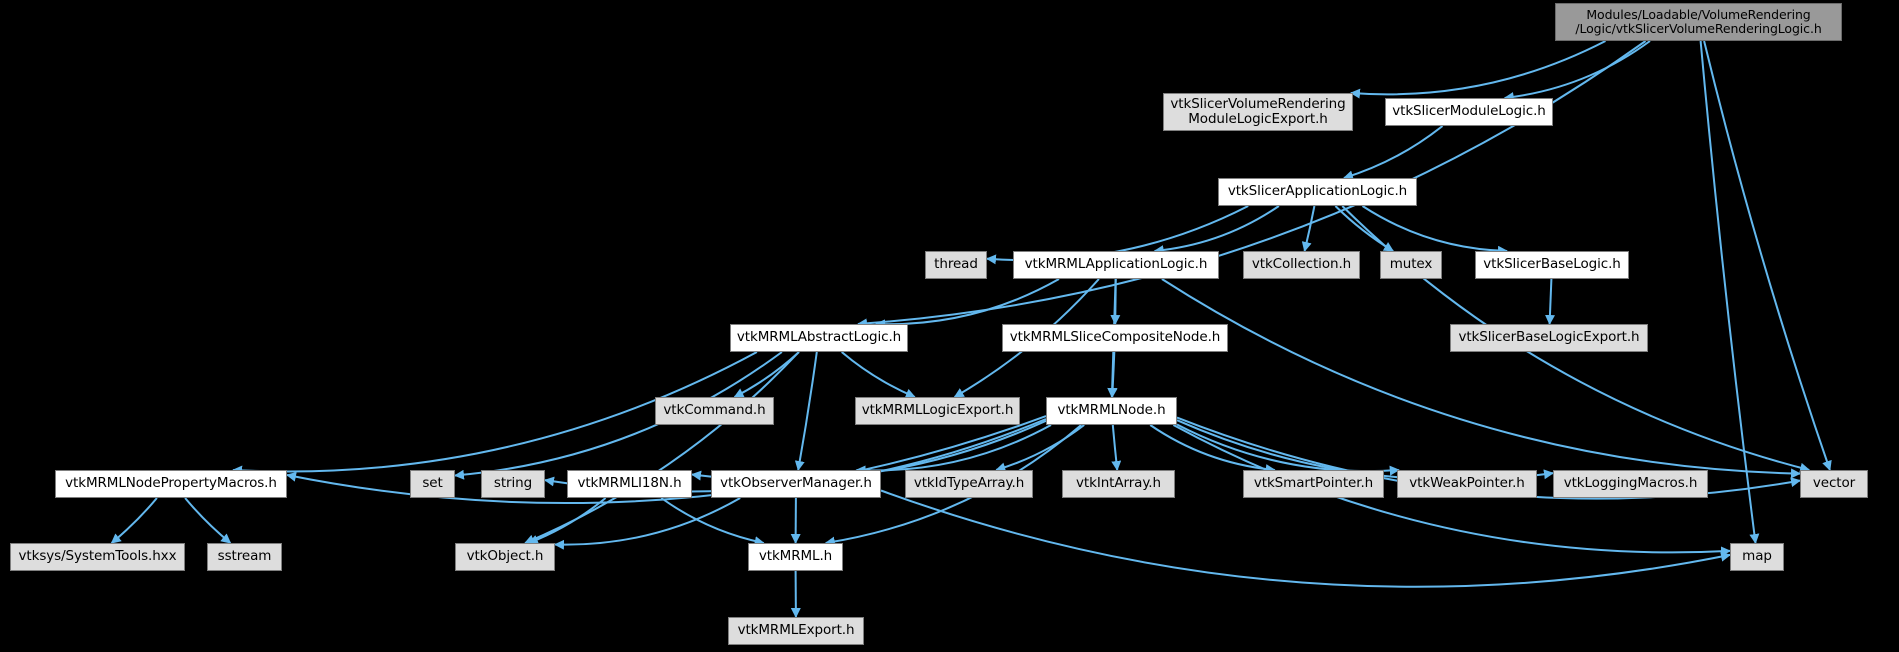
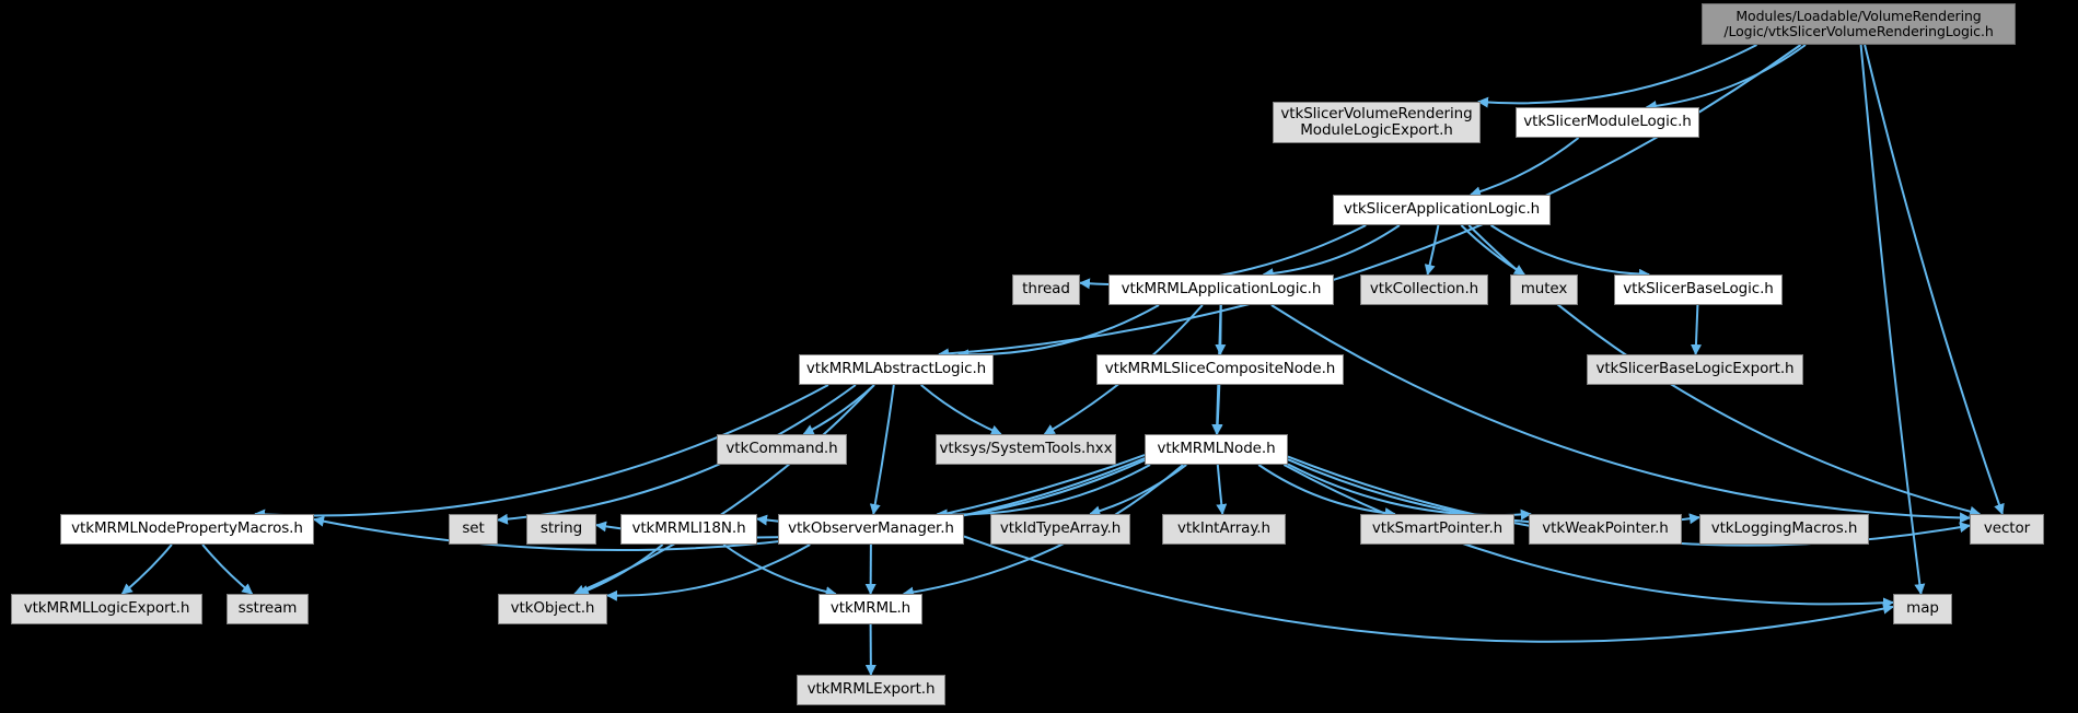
  Modules/Loadable/VolumeRendering
  /Logic/vtkSlicerVolumeRenderingLogic.h
  vtkSlicerVolumeRendering
  ModuleLogicExport.h
  vtkSlicerModuleLogic.h
  vtkSlicerApplicationLogic.h
  thread
  vtkMRMLApplicationLogic.h
  vtkCollection.h
  mutex
  vtkSlicerBaseLogic.h
  vtkMRMLAbstractLogic.h
  vtkMRMLSliceCompositeNode.h
  vtkSlicerBaseLogicExport.h
  vtkCommand.h
- vtkMRMLLogicExport.h
+ vtksys/SystemTools.hxx
  vtkMRMLNode.h
  vtkMRMLNodePropertyMacros.h
  set
  string
  vtkMRMLI18N.h
  vtkObserverManager.h
  vtkIdTypeArray.h
  vtkIntArray.h
  vtkSmartPointer.h
  vtkWeakPointer.h
  vtkLoggingMacros.h
  vector
- vtksys/SystemTools.hxx
+ vtkMRMLLogicExport.h
  sstream
  vtkObject.h
  vtkMRML.h
  map
  vtkMRMLExport.h
